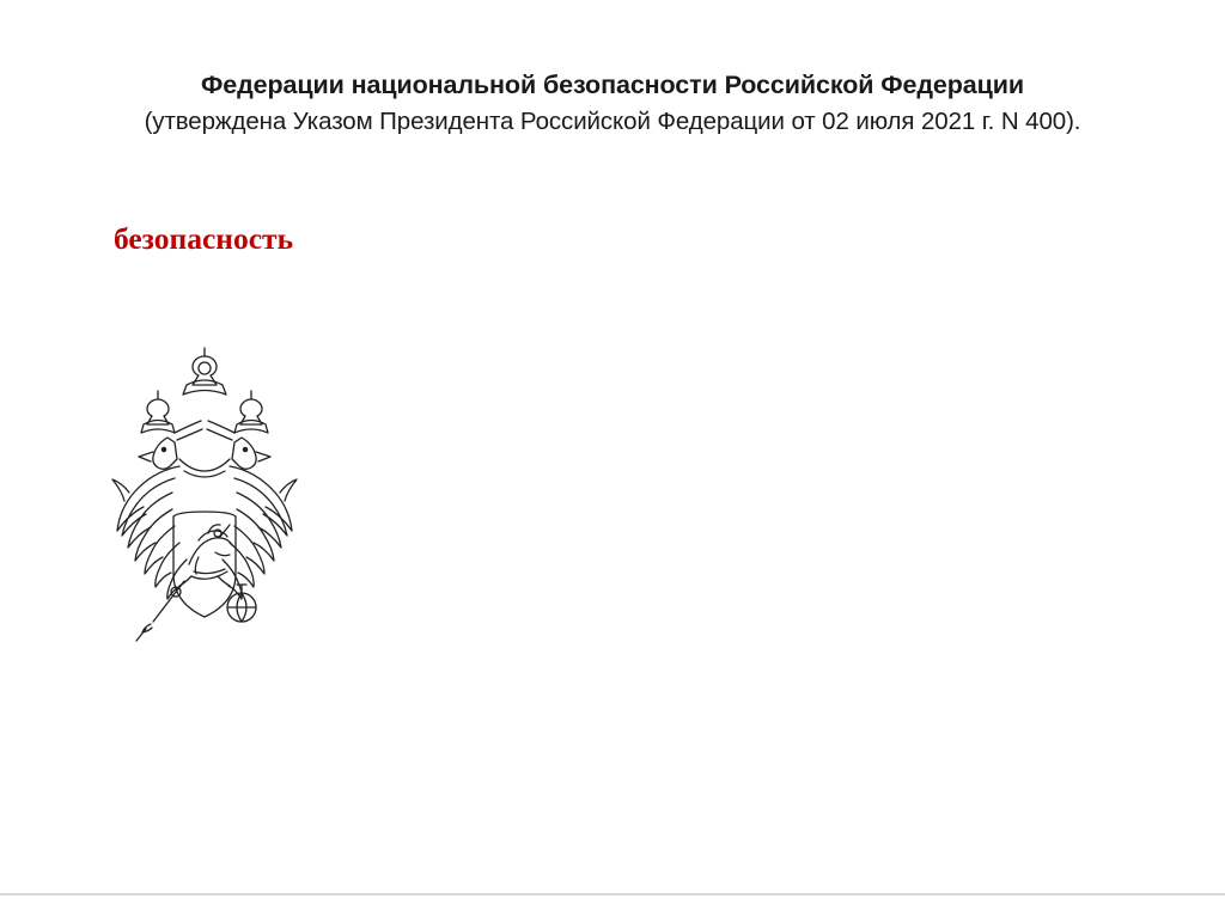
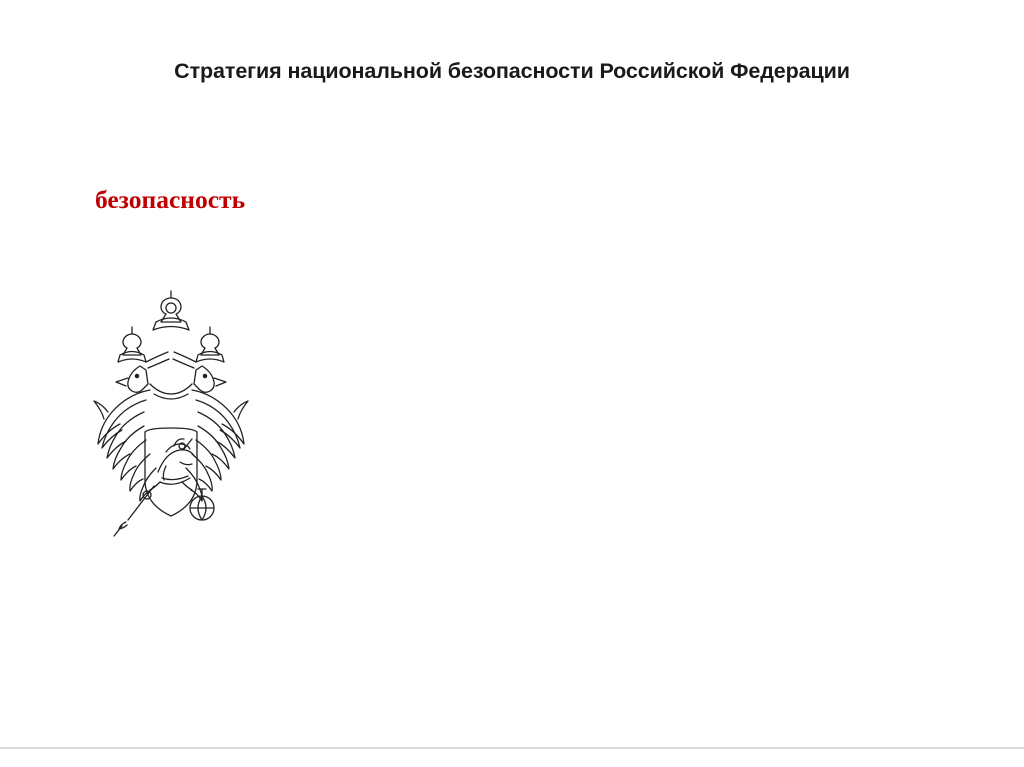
- Федерации национальной безопасности Российской Федерации
+ Стратегия национальной безопасности Российской Федерации
- (утверждена Указом Президента Российской Федерации от 02 июля 2021 г. N 400).
  безопасность
